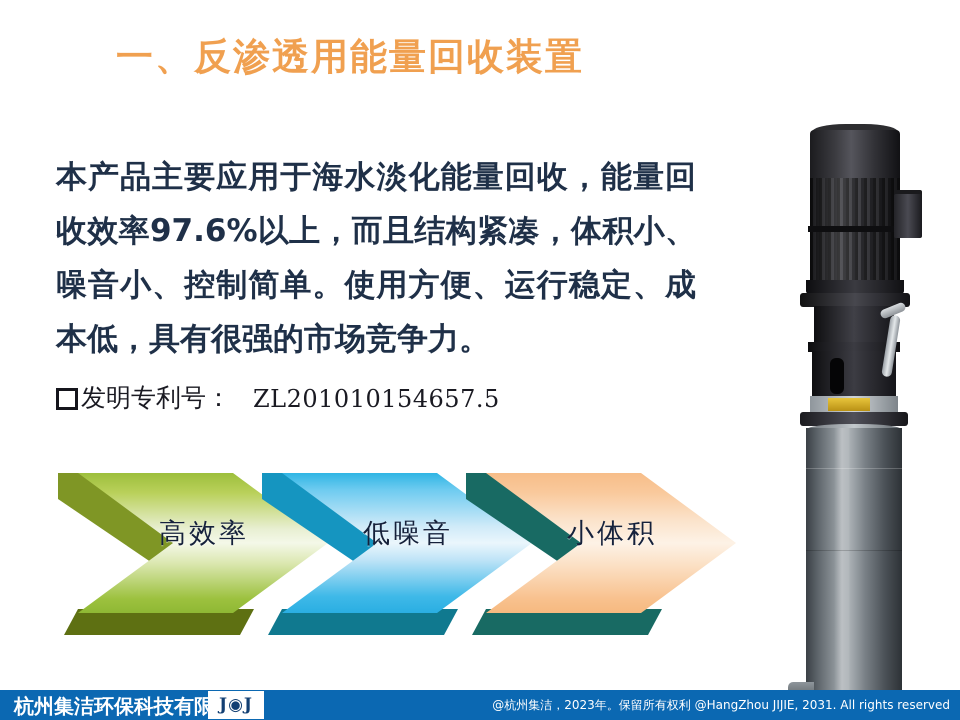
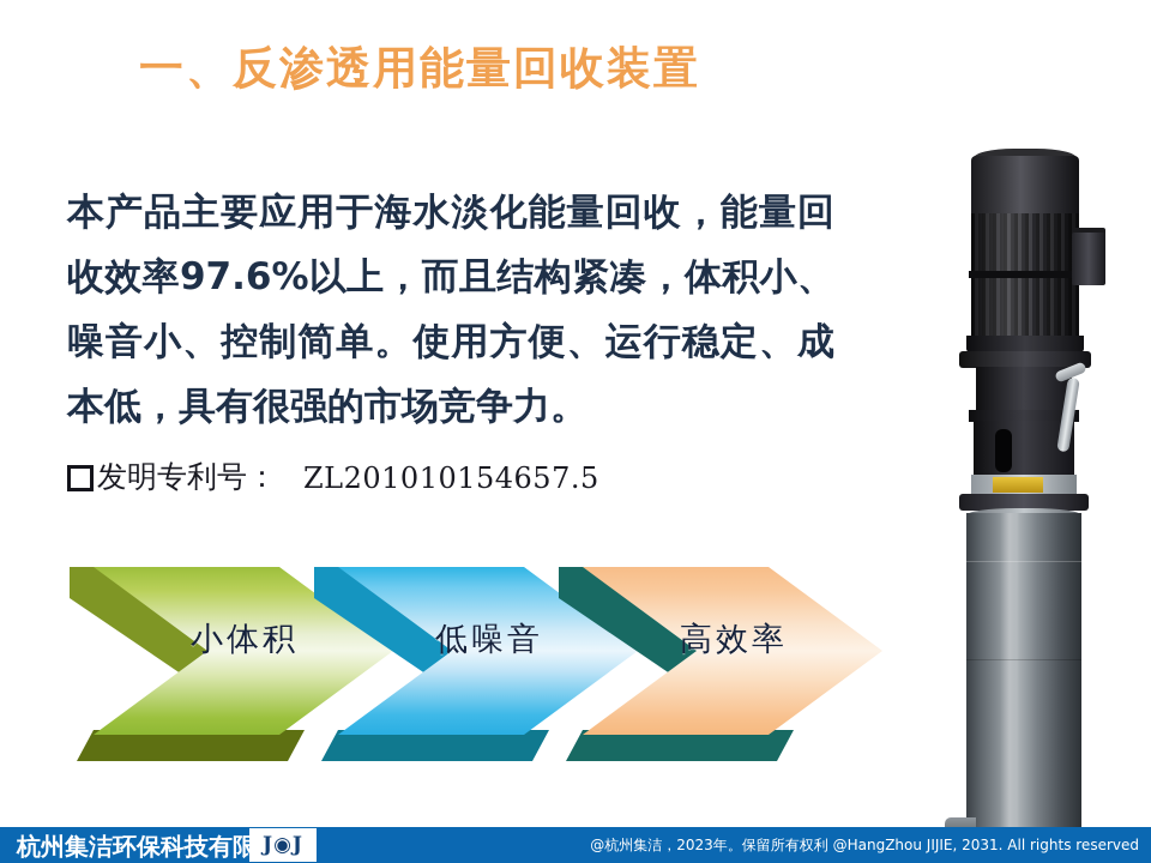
  一、反渗透用能量回收装置
  本产品主要应用于海水淡化能量回收，能量回收效率97.6%以上，而且结构紧凑，体积小、噪音小、控制简单。使用方便、运行稳定、成本低，具有很强的市场竞争力。
  发明专利号：
  ZL201010154657.5
- 高效率
+ 小体积
  低噪音
- 小体积
+ 高效率
  杭州集洁环保科技有限
  J◉J
  @杭州集洁，2023年。保留所有权利 @HangZhou JIJIE, 2031. All rights reserved
